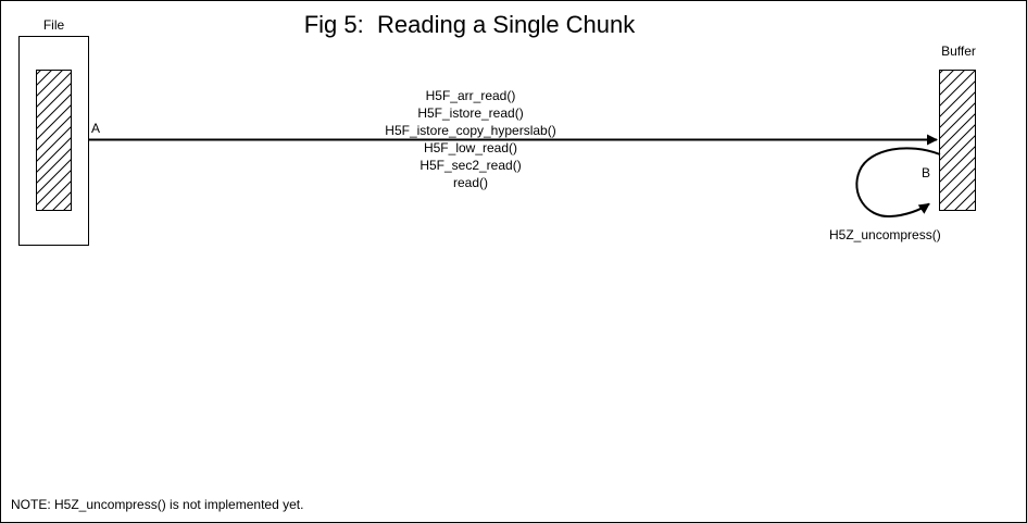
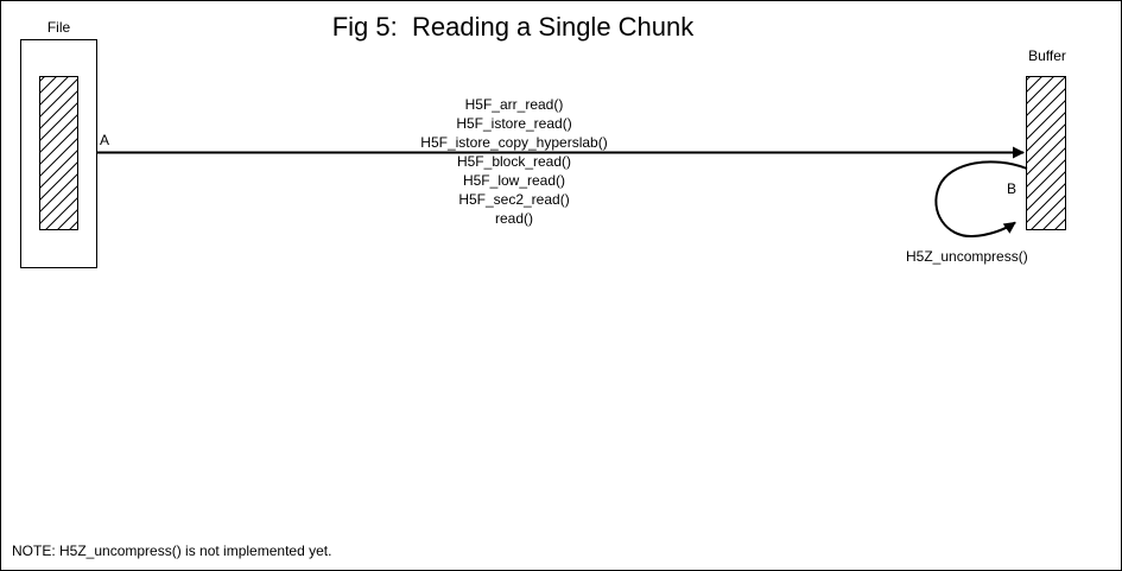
  Fig 5: Reading a Single Chunk
  File
  Buffer
  A
  H5F_arr_read()
  H5F_istore_read()
  H5F_istore_copy_hyperslab()
+ H5F_block_read()
  H5F_low_read()
  H5F_sec2_read()
  read()
  B
  H5Z_uncompress()
  NOTE: H5Z_uncompress() is not implemented yet.
